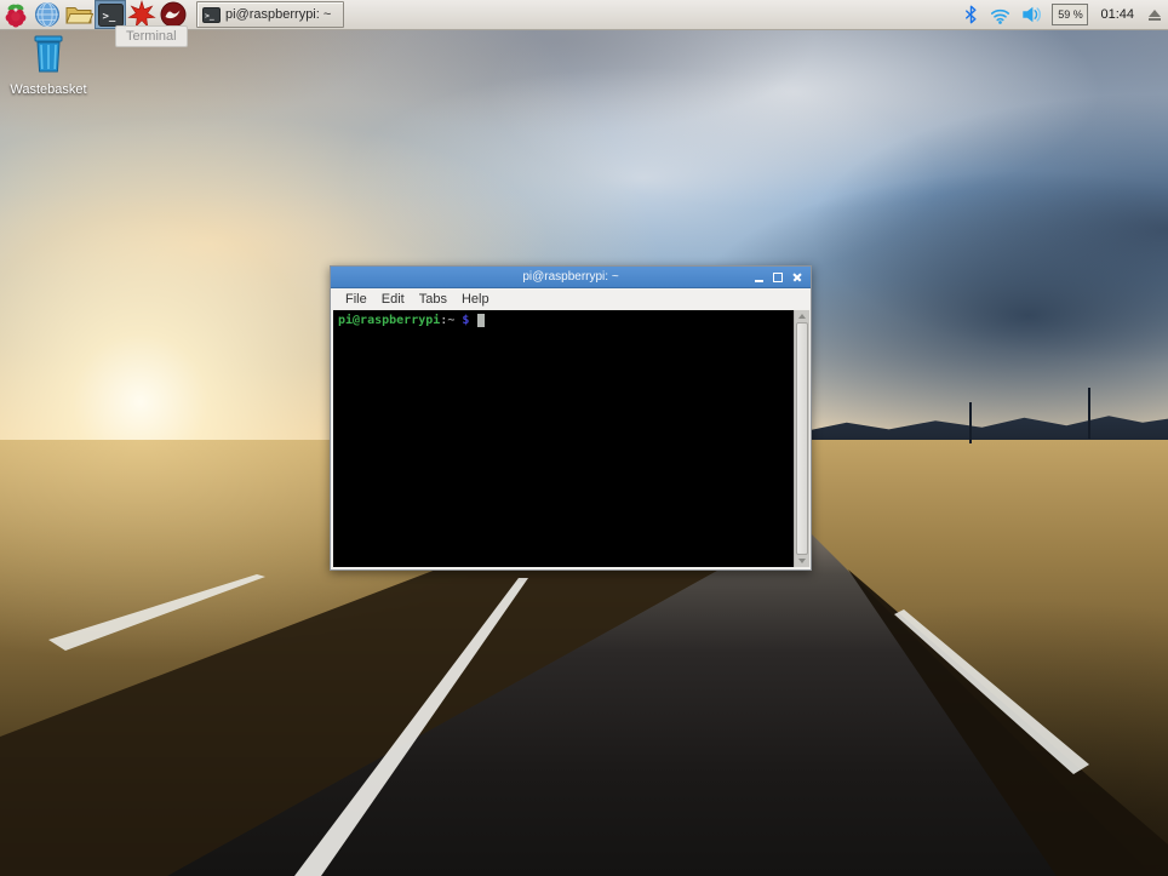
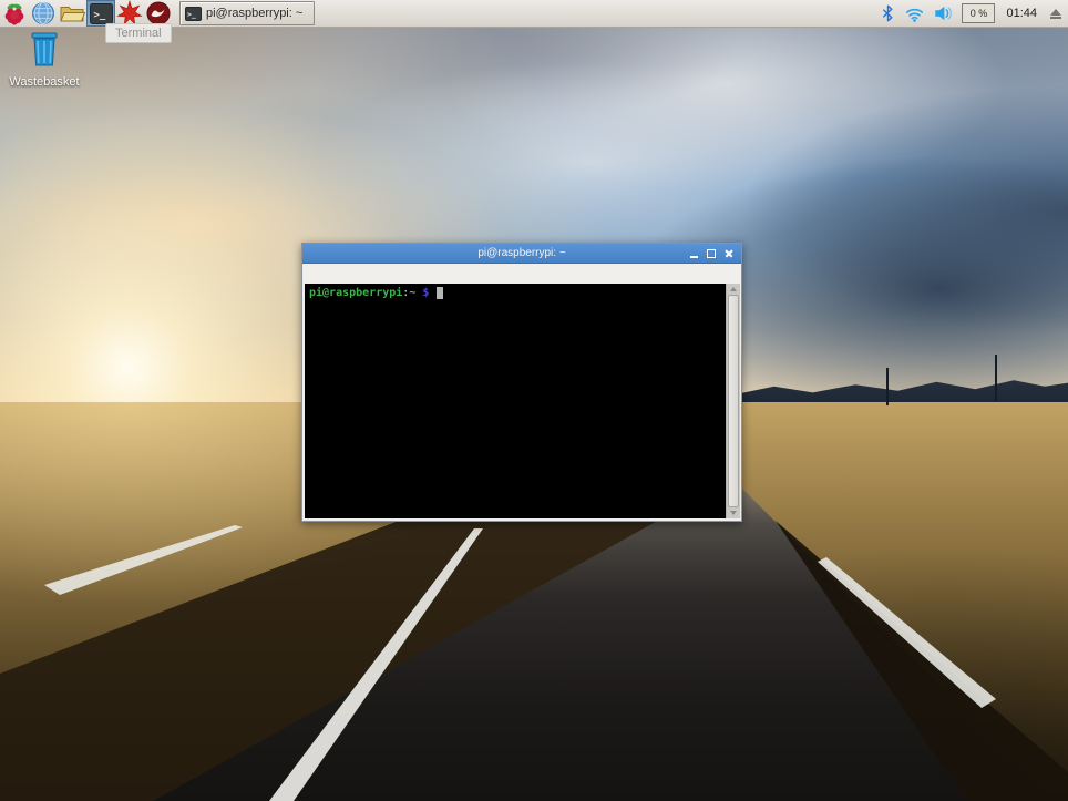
  Wastebasket
  pi@raspberrypi: ~
- File
- Edit
- Tabs
- Help
  pi@raspberrypi:~ $
  >_
  >_
  pi@raspberrypi: ~
- 59 %
+ 0 %
  01:44
  Terminal
